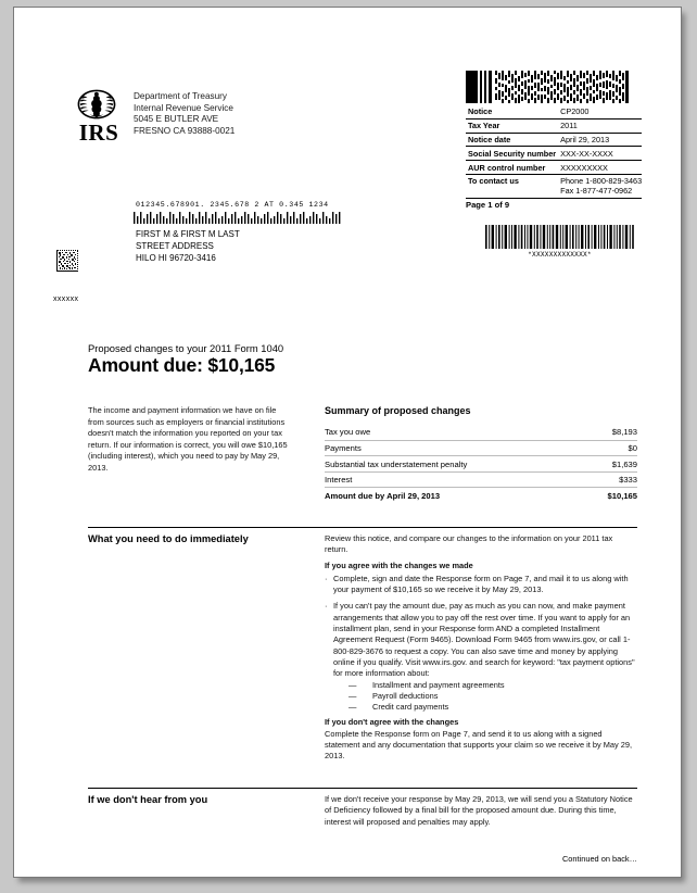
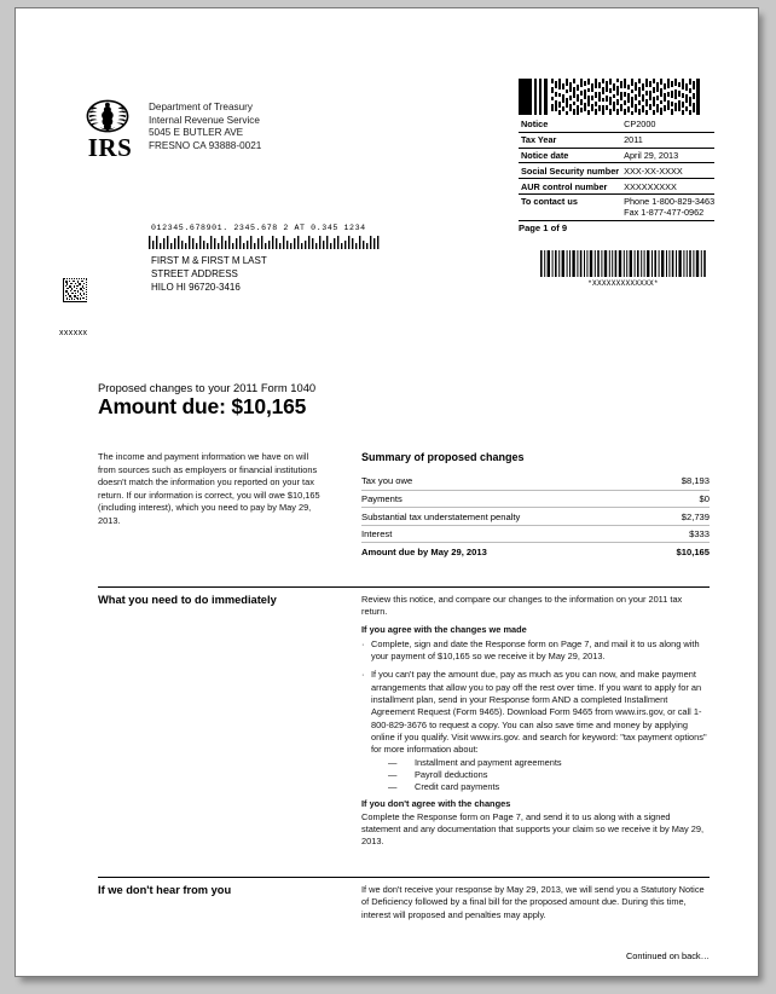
  IRS
  Department of Treasury
  Internal Revenue Service
  5045 E BUTLER AVE
  FRESNO CA 93888-0021
  Notice	CP2000
  Tax Year	2011
  Notice date	April 29, 2013
  Social Security number	XXX-XX-XXXX
  AUR control number	XXXXXXXXX
  To contact us	Phone 1-800-829-3463 Fax 1-877-477-0962
  Page 1 of 9
  FIRST M & FIRST M LAST
  STREET ADDRESS
  HILO HI 96720-3416
  Proposed changes to your 2011 Form 1040
  Amount due: $10,165
- The income and payment information we have on file from sources such as employers or financial institutions doesn't match the information you reported on your tax return. If our information is correct, you will owe $10,165 (including interest), which you need to pay by May 29, 2013.
+ The income and payment information we have on will from sources such as employers or financial institutions doesn't match the information you reported on your tax return. If our information is correct, you will owe $10,165 (including interest), which you need to pay by May 29, 2013.
  Summary of proposed changes
  Tax you owe	$8,193
  Payments	$0
- Substantial tax understatement penalty	$1,639
+ Substantial tax understatement penalty	$2,739
  Interest	$333
- Amount due by April 29, 2013	$10,165
+ Amount due by May 29, 2013	$10,165
  What you need to do immediately
  Review this notice, and compare our changes to the information on your 2011 tax return.
  If you agree with the changes we made
  ·
  Complete, sign and date the Response form on Page 7, and mail it to us along with your payment of $10,165 so we receive it by May 29, 2013.
  ·
  If you can't pay the amount due, pay as much as you can now, and make payment arrangements that allow you to pay off the rest over time. If you want to apply for an installment plan, send in your Response form AND a completed Installment Agreement Request (Form 9465). Download Form 9465 from www.irs.gov, or call 1-800-829-3676 to request a copy. You can also save time and money by applying online if you qualify. Visit www.irs.gov. and search for keyword: "tax payment options" for more information about:
  —
  Installment and payment agreements
  —
  Payroll deductions
  —
  Credit card payments
  If you don't agree with the changes
  Complete the Response form on Page 7, and send it to us along with a signed statement and any documentation that supports your claim so we receive it by May 29, 2013.
  If we don't hear from you
  If we don't receive your response by May 29, 2013, we will send you a Statutory Notice of Deficiency followed by a final bill for the proposed amount due. During this time, interest will proposed and penalties may apply.
  Continued on back…
